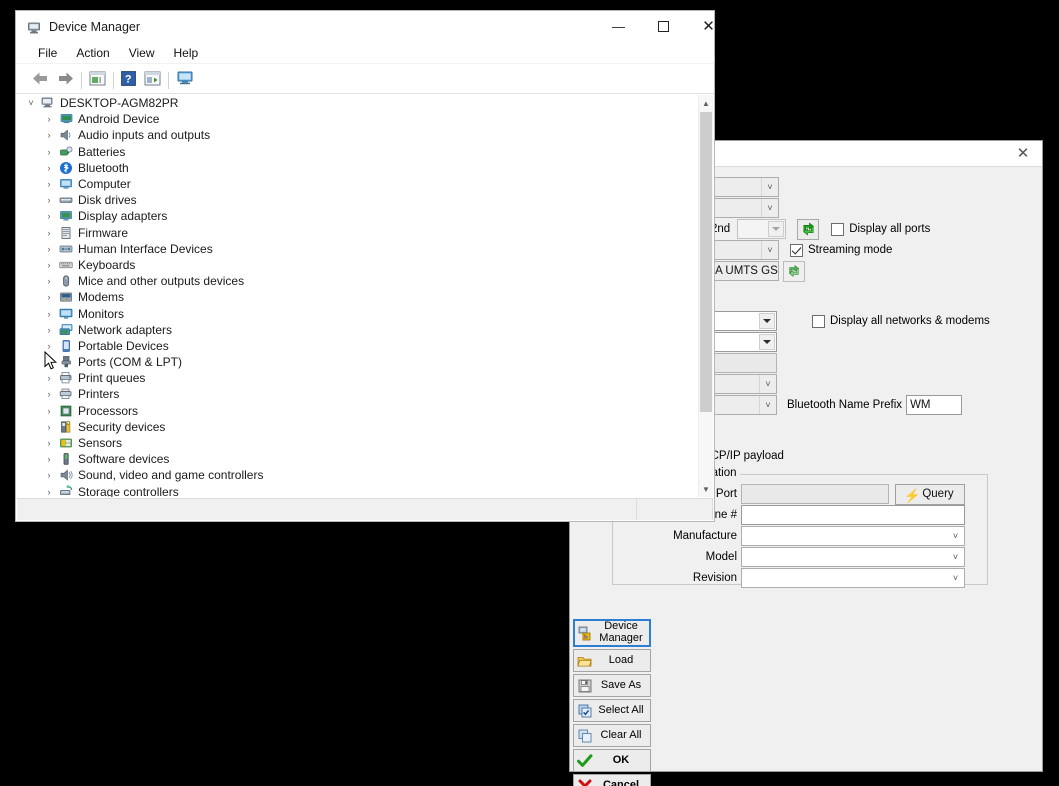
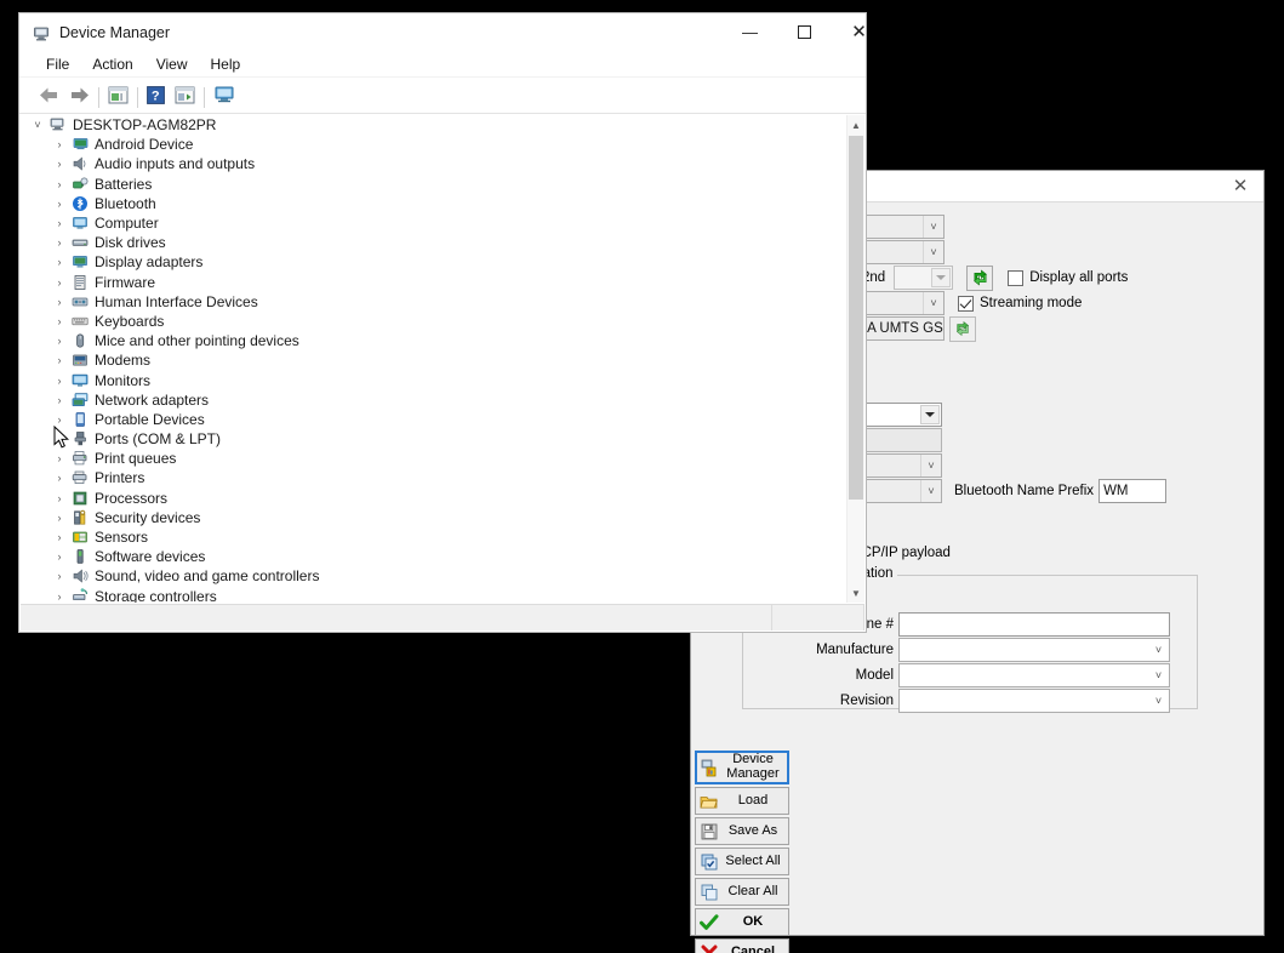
  ✕
  ˅
  ˅
  Display all ports
  ˅
  Streaming mode
- Display all networks & modems
  ˅
  ˅
  Bluetooth Name Prefix
  WM
- Port
- ⚡
- Query
  ne #
  Manufacture
  ˅
  Model
  ˅
  Revision
  ˅
  Device
  Manager
  Load
  Save As
  Select All
  Clear All
  OK
  Cancel
  Device Manager
  —
  ✕
  File
  Action
  View
  Help
  ?
  ˅
  DESKTOP-AGM82PR
  ›
  Android Device
  ›
  Audio inputs and outputs
  ›
  Batteries
  ›
  Bluetooth
  ›
  Computer
  ›
  Disk drives
  ›
  Display adapters
  ›
  Firmware
  ›
  Human Interface Devices
  ›
  Keyboards
  ›
- Mice and other outputs devices
+ Mice and other pointing devices
  ›
  Modems
  ›
  Monitors
  ›
  Network adapters
  ›
  Portable Devices
  Ports (COM & LPT)
  ›
  Print queues
  ›
  Printers
  ›
  Processors
  ›
  Security devices
  ›
  Sensors
  ›
  Software devices
  ›
  Sound, video and game controllers
  ›
  Storage controllers
  ▲
  ▼
